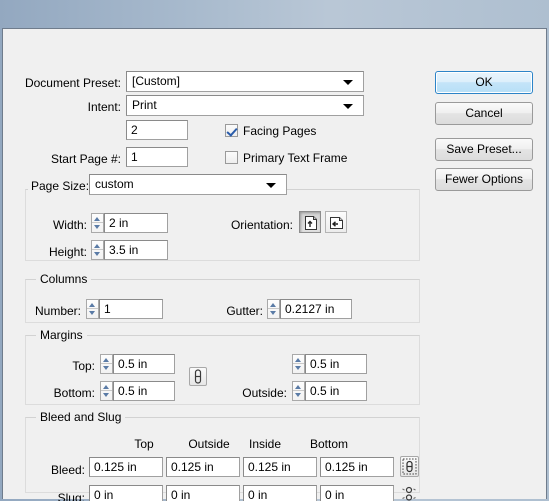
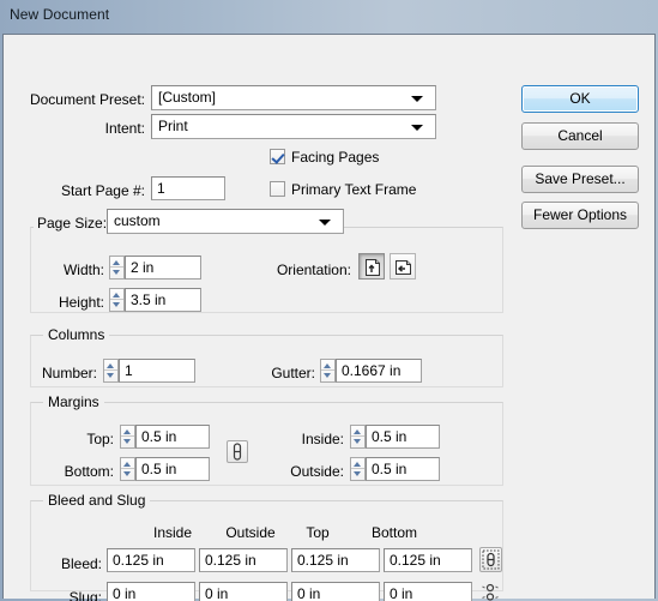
+ New Document
  Document Preset:
  [Custom]
  Intent:
  Print
- 2
  Facing Pages
  Start Page #:
  1
  Primary Text Frame
  Page Size:
  custom
  Width:
  2 in
  Height:
  3.5 in
  Orientation:
  Columns
  Number:
  1
  Gutter:
- 0.2127 in
+ 0.1667 in
  Margins
  Top:
  0.5 in
  Bottom:
  0.5 in
+ Inside:
  0.5 in
  Outside:
  0.5 in
  Bleed and Slug
- Top
+ Inside
  Outside
- Inside
+ Top
  Bottom
  Bleed:
  0.125 in
  0.125 in
  0.125 in
  0.125 in
  Slug:
  0 in
  0 in
  0 in
  0 in
  OK
  Cancel
  Save Preset...
  Fewer Options
